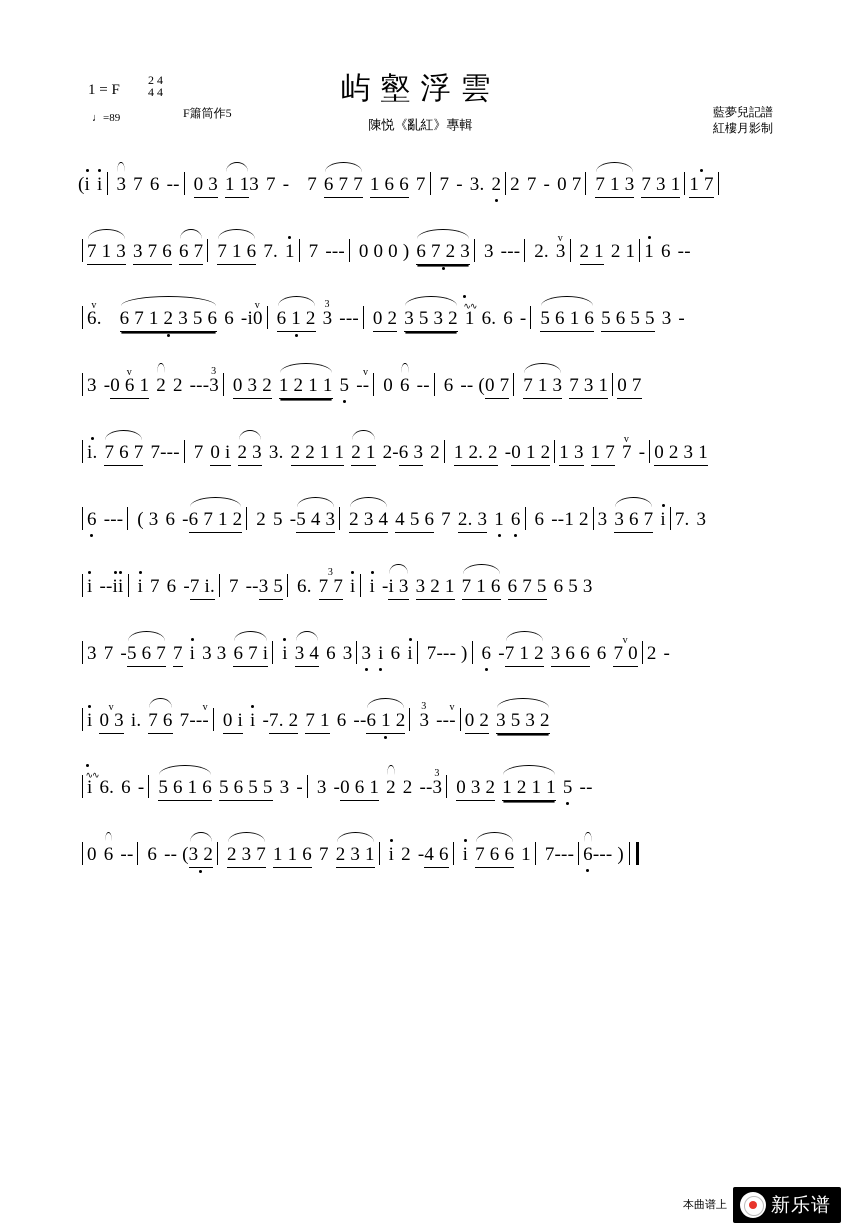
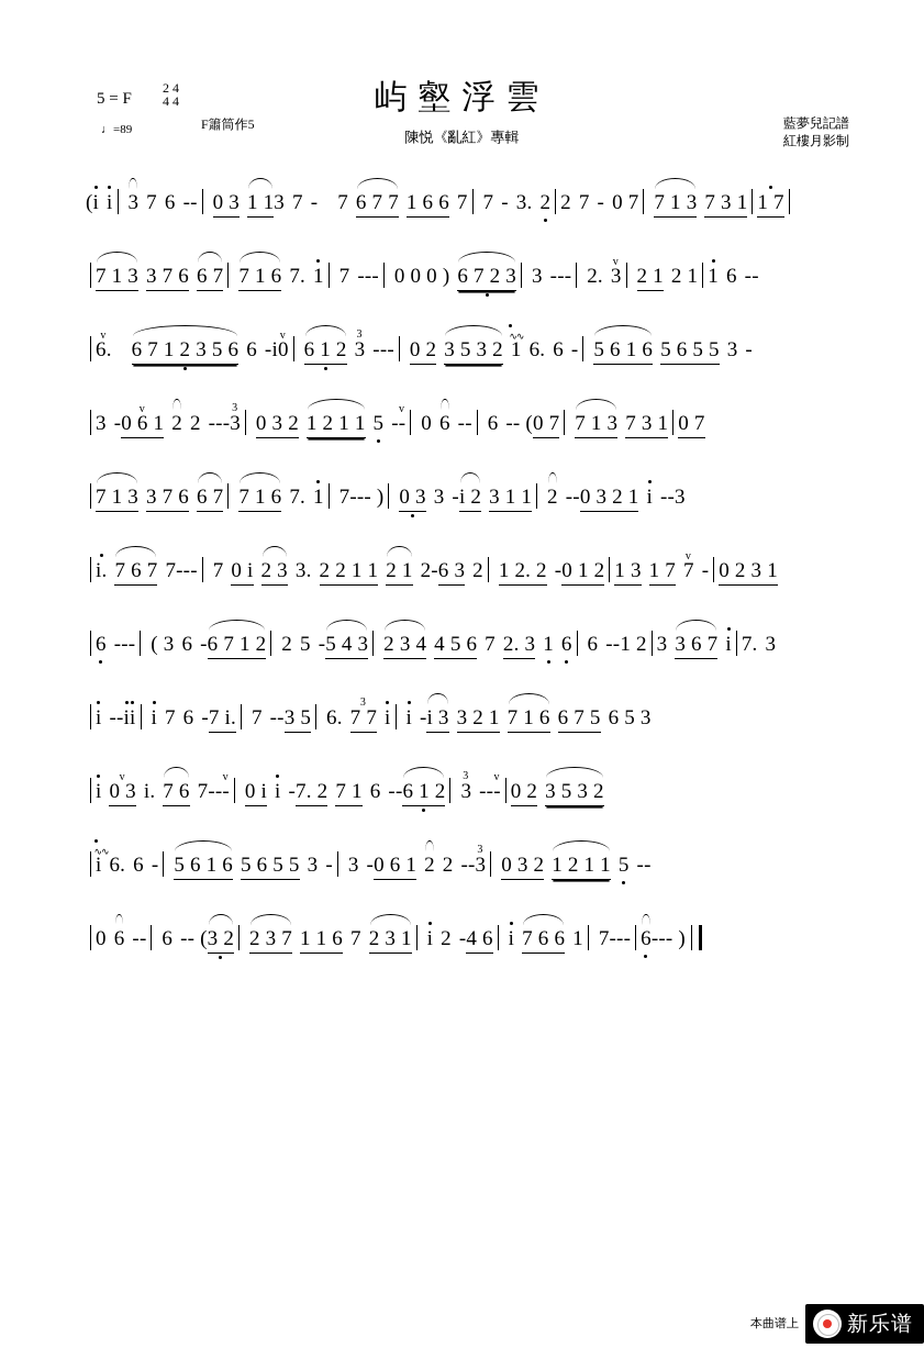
- 1 = F
+ 5 = F
  2 4
  4 4
  ♩=89
  F簫筒作5
  屿壑浮雲
  陳悦《亂紅》專輯
  藍夢兒記譜
  紅樓月影制
  (i i 3 7 6 -- 0 3 1 13 7 - 7 6 7 7 1 6 6 7 7 - 3. 2 2 7 - 0 7 7 1 3 7 3 1 1 7
  7 1 3 3 7 6 6 7 7 1 6 7. 1 7 --- 0 0 0 ) 6 7 2 3 3 --- 2. 3 2 1 2 1 1 6 --
  6. 6 7 1 2 3 5 6 6 -i0 6 1 2 3 --- 0 2 3 5 3 2 1 6. 6 - 5 6 1 6 5 6 5 5 3 -
  3 -0 6 1 2 2 ---3 0 3 2 1 2 1 1 5 -- 0 6 -- 6 -- (0 7 7 1 3 7 3 1 0 7
+ 7 1 3 3 7 6 6 7 7 1 6 7. 1 7--- ) 0 3 3 -i 2 3 1 1 2 --0 3 2 1 i --3
  i. 7 6 7 7--- 7 0 i 2 3 3. 2 2 1 1 2 1 2-6 3 2 1 2. 2 -0 1 2 1 3 1 7 7 - 0 2 3 1
  6 --- ( 3 6 -6 7 1 2 2 5 -5 4 3 2 3 4 4 5 6 7 2. 3 1 6 6 --1 2 3 3 6 7 i 7. 3
  i --ii i 7 6 -7 i. 7 --3 5 6. 7 7 i i -i 3 3 2 1 7 1 6 6 7 5 6 5 3
- 3 7 -5 6 7 7 i 3 3 6 7 i i 3 4 6 3 3 i 6 i 7--- ) 6 -7 1 2 3 6 6 6 7 0 2 -
  i 0 3 i. 7 6 7--- 0 i i -7. 2 7 1 6 --6 1 2 3 --- 0 2 3 5 3 2
  i 6. 6 - 5 6 1 6 5 6 5 5 3 - 3 -0 6 1 2 2 --3 0 3 2 1 2 1 1 5 --
  0 6 -- 6 -- (3 2 2 3 7 1 1 6 7 2 3 1 i 2 -4 6 i 7 6 6 1 7--- 6--- )
  本曲谱上
  新乐谱
